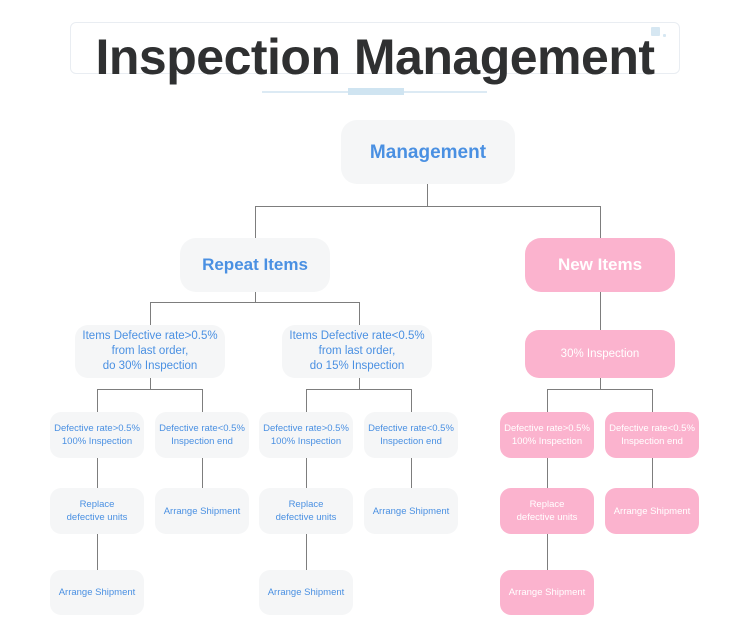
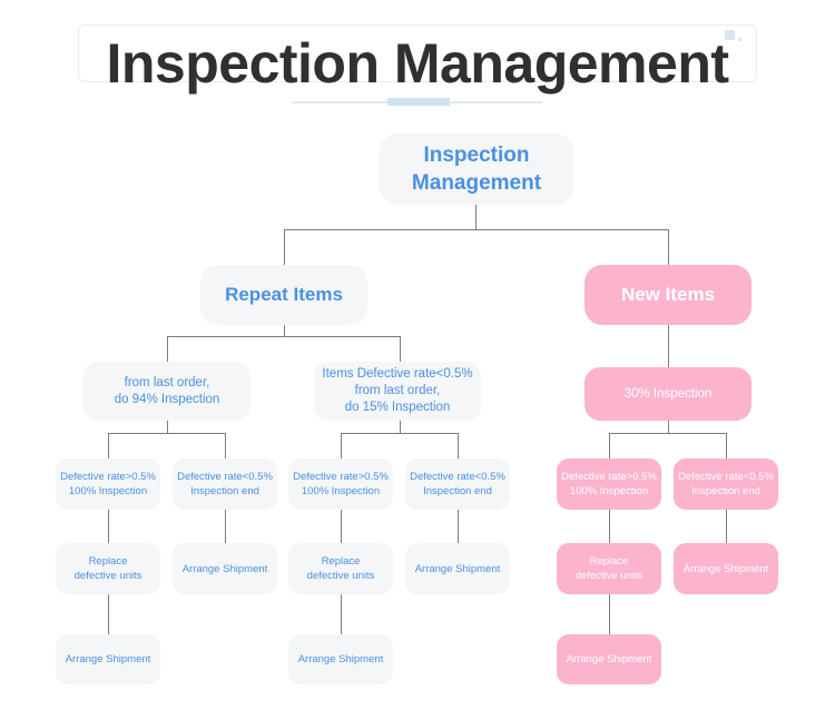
  Inspection Management
+ Inspection
  Management
  Repeat Items
  New Items
- Items Defective rate>0.5%
  from last order,
- do 30% Inspection
+ do 94% Inspection
  Items Defective rate<0.5%
  from last order,
  do 15% Inspection
  30% Inspection
  Defective rate>0.5%
  100% Inspection
  Defective rate<0.5%
  Inspection end
  Defective rate>0.5%
  100% Inspection
  Defective rate<0.5%
  Inspection end
  Defective rate>0.5%
  100% Inspection
  Defective rate<0.5%
  Inspection end
  Replace
  defective units
  Arrange Shipment
  Replace
  defective units
  Arrange Shipment
  Replace
  defective units
  Arrange Shipment
  Arrange Shipment
  Arrange Shipment
  Arrange Shipment
